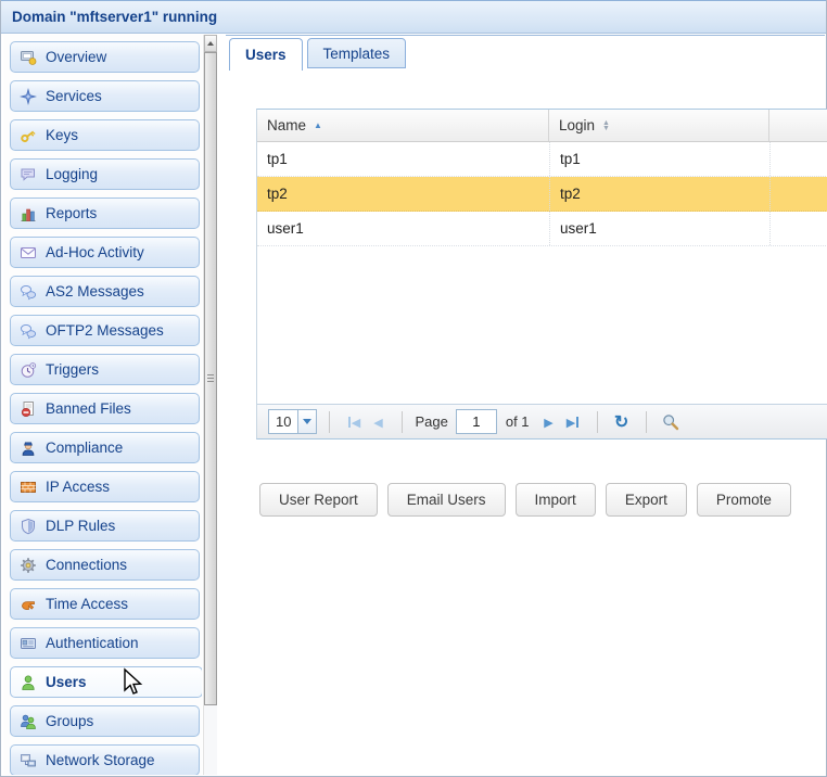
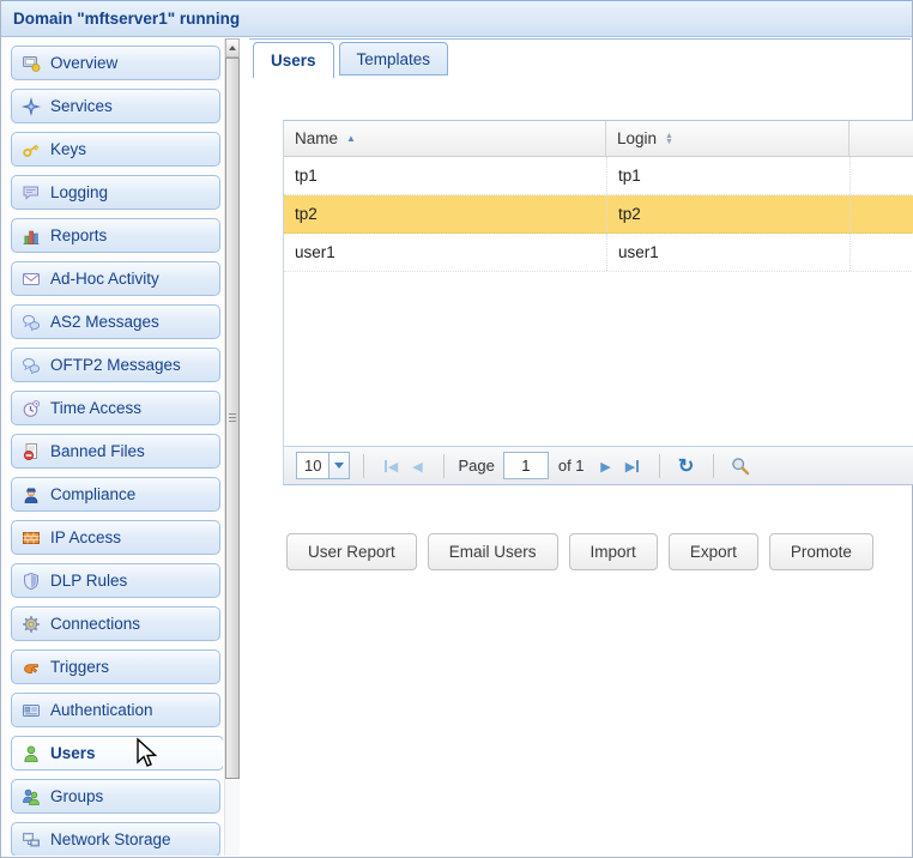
  Domain "mftserver1" running
  Overview
  Services
  Keys
  Logging
  Reports
  Ad-Hoc Activity
  AS2 Messages
  OFTP2 Messages
- Triggers
+ Time Access
  Banned Files
  Compliance
  IP Access
  DLP Rules
  Connections
- Time Access
+ Triggers
  Authentication
  Users
  Groups
  Network Storage
  Users
  Templates
  Name
  Login
  tp1
  tp1
  tp2
  tp2
  user1
  user1
  10
  Page
  1
  of 1
  User Report
  Email Users
  Import
  Export
  Promote
